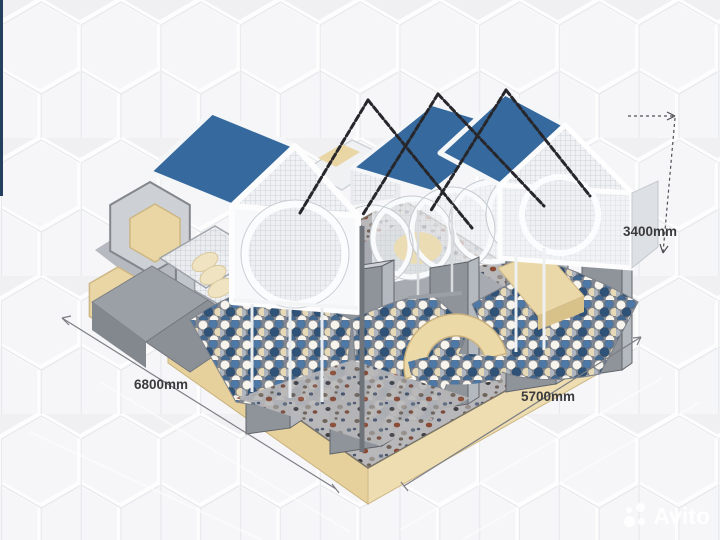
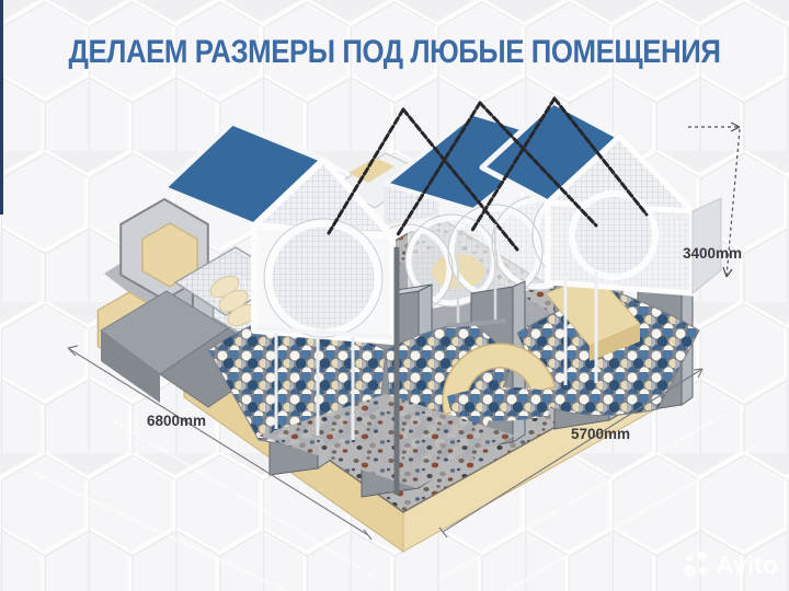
+ ДЕЛАЕМ РАЗМЕРЫ ПОД ЛЮБЫЕ ПОМЕЩЕНИЯ
  6800mm
  5700mm
  3400mm
